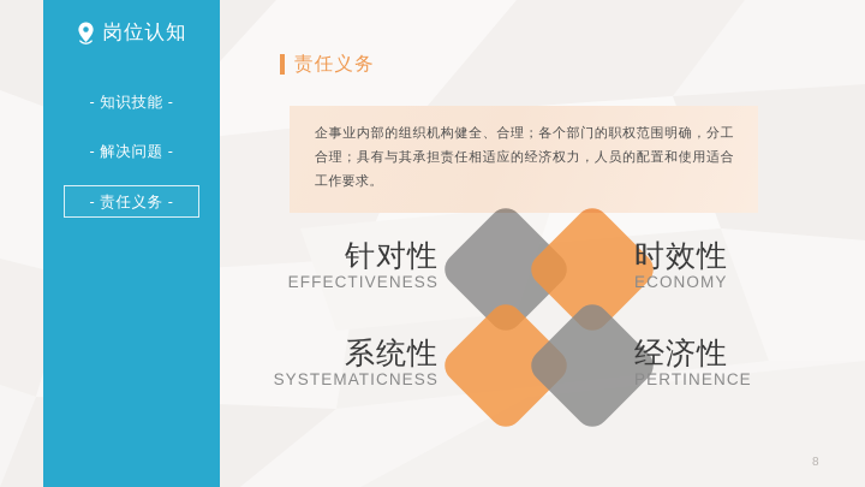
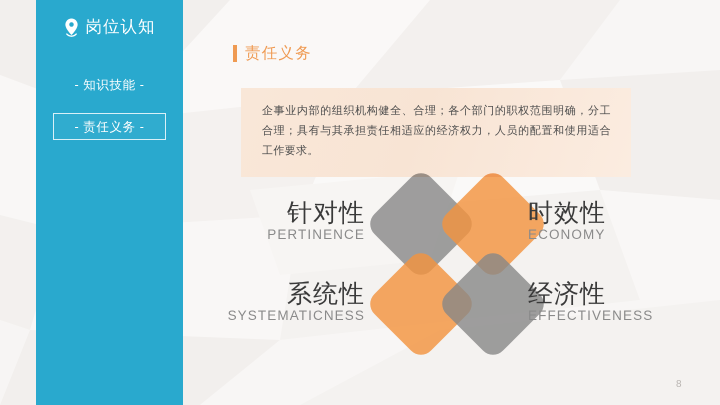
  岗位认知
  - 知识技能 -
- - 解决问题 -
  - 责任义务 -
  责任义务
  企事业内部的组织机构健全、合理；各个部门的职权范围明确，分工合理；具有与其承担责任相适应的经济权力，人员的配置和使用适合工作要求。
  针对性
- EFFECTIVENESS
+ PERTINENCE
  系统性
  SYSTEMATICNESS
  时效性
  ECONOMY
  经济性
- PERTINENCE
+ EFFECTIVENESS
  8
